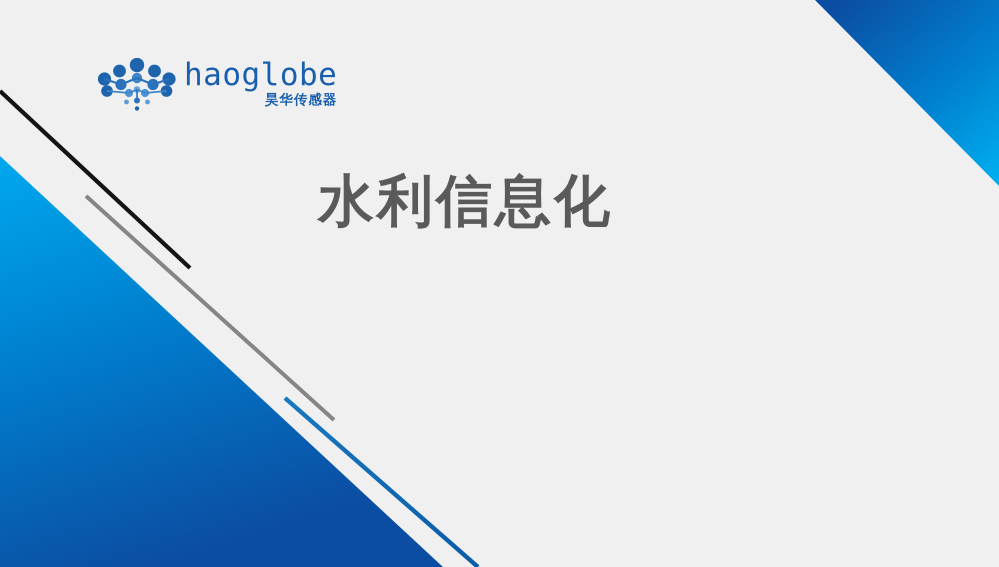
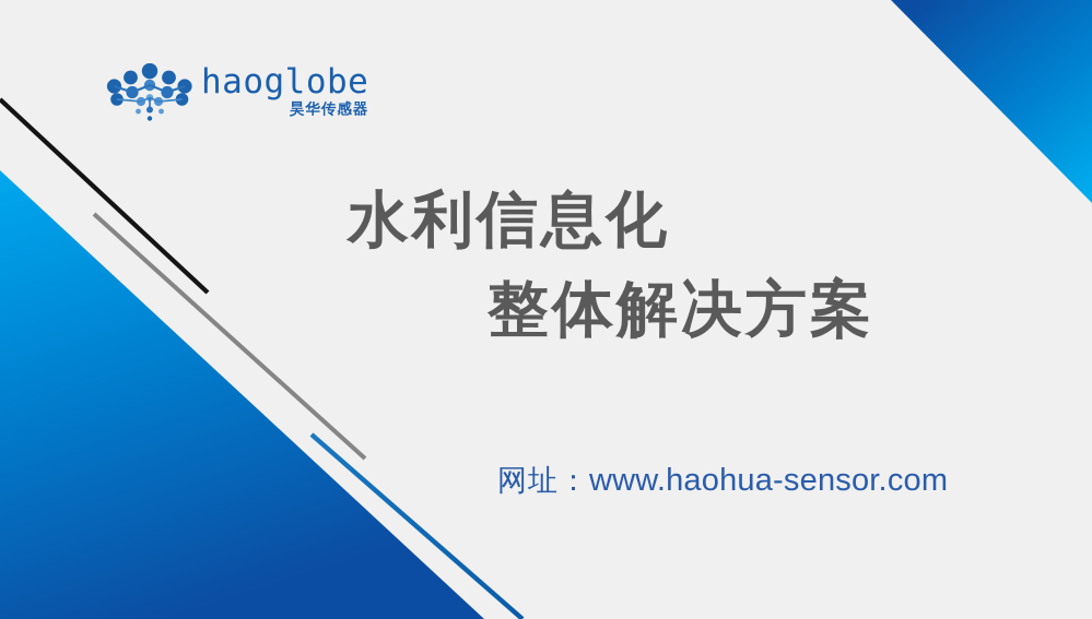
  haoglobe
  昊华传感器
  水利信息化
+ 整体解决方案
+ 网址：www.haohua-sensor.com
